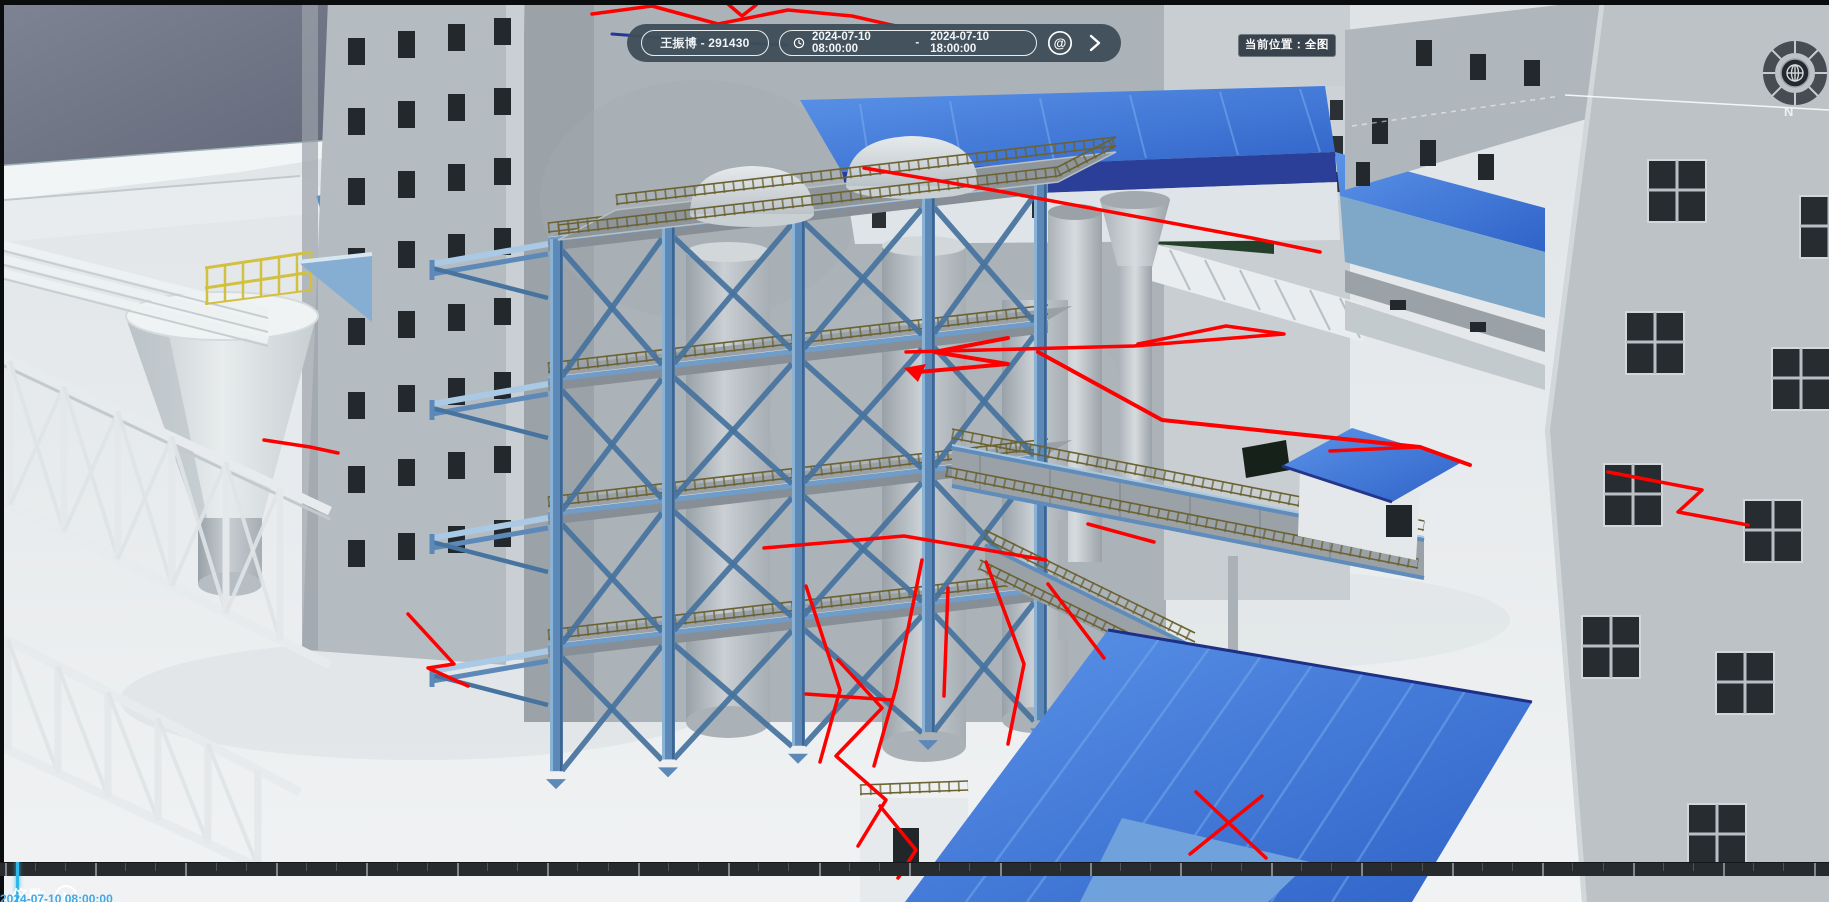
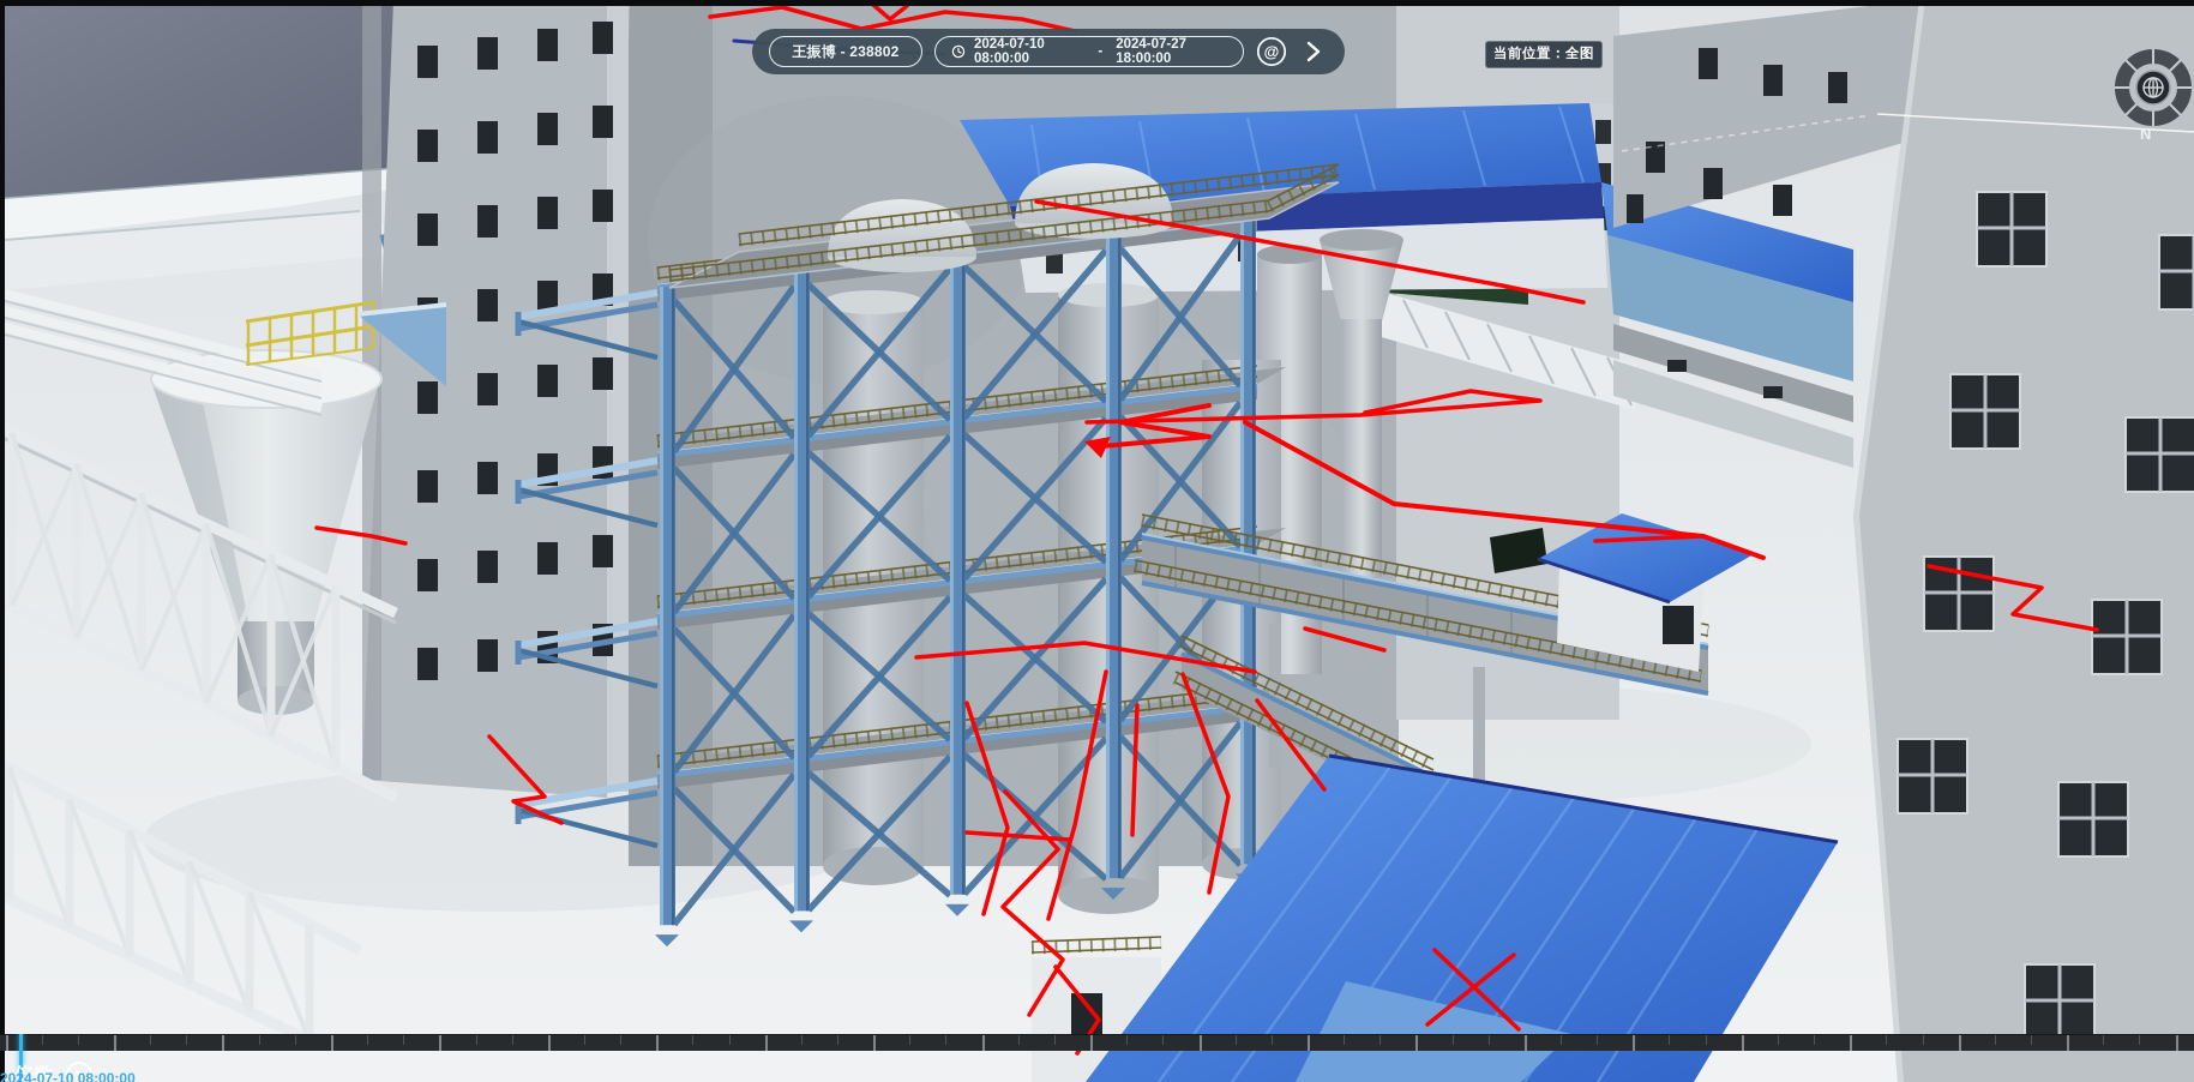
  N
- 王振博 - 291430
+ 王振博 - 238802
  2024-07-10 08:00:00
  -
- 2024-07-10 18:00:00
+ 2024-07-27 18:00:00
  @
  当前位置：全图
  倍数
  2024-07-10 08:00:00
